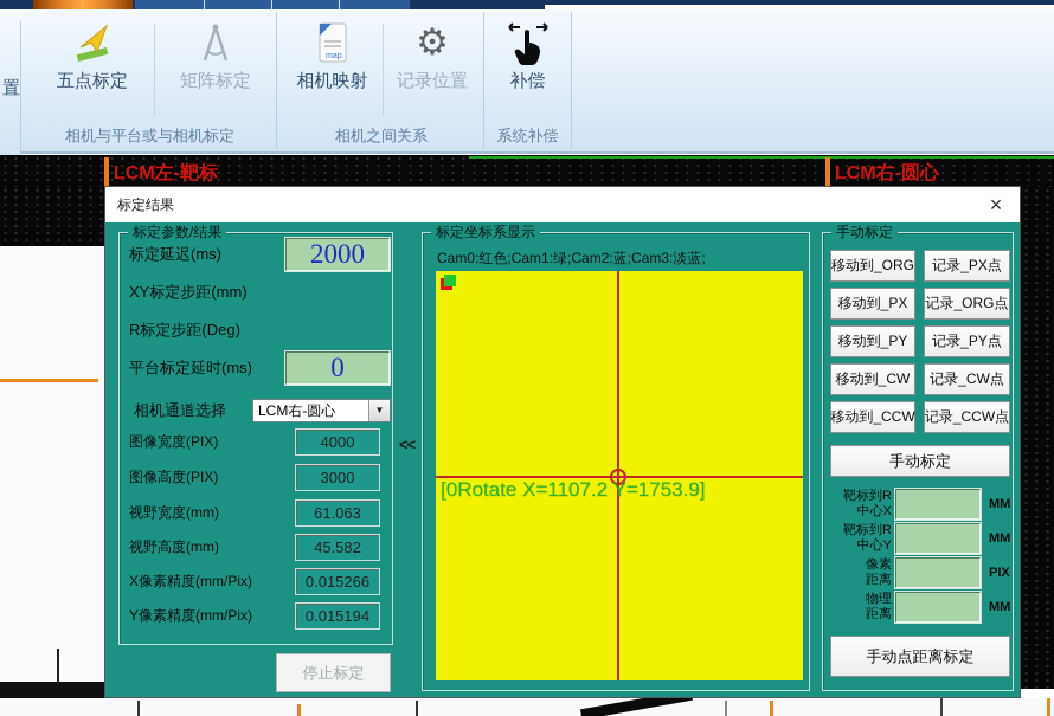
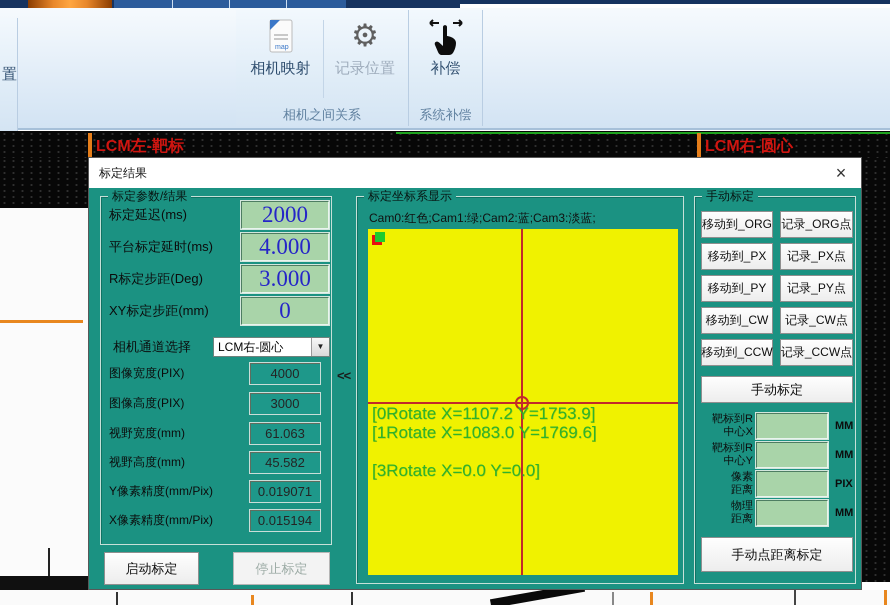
  置
- 五点标定
- 矩阵标定
- 相机与平台或与相机标定
  相机映射
  ⚙
  记录位置
  相机之间关系
  补偿
  系统补偿
  LCM左-靶标
  LCM右-圆心
  标定结果
  ×
  标定参数/结果
  标定延迟(ms)
  2000
- XY标定步距(mm)
+ 平台标定延时(ms)
+ 4.000
  R标定步距(Deg)
+ 3.000
- 平台标定延时(ms)
+ XY标定步距(mm)
  0
  相机通道选择
  LCM右-圆心
  ▼
  图像宽度(PIX)
  4000
  图像高度(PIX)
  3000
  视野宽度(mm)
  61.063
  视野高度(mm)
  45.582
- X像素精度(mm/Pix)
+ Y像素精度(mm/Pix)
- 0.015266
+ 0.019071
- Y像素精度(mm/Pix)
+ X像素精度(mm/Pix)
  0.015194
+ 启动标定
  停止标定
  <<
  标定坐标系显示
  Cam0:红色;Cam1:绿;Cam2:蓝;Cam3:淡蓝;
  [0Rotate X=1107.2 Y=1753.9]
+ [1Rotate X=1083.0 Y=1769.6]
+ [3Rotate X=0.0 Y=0.0]
  手动标定
  移动到_ORG
- 记录_PX点
+ 记录_ORG点
  移动到_PX
- 记录_ORG点
+ 记录_PX点
  移动到_PY
  记录_PY点
  移动到_CW
  记录_CW点
  移动到_CCW
  记录_CCW点
  手动标定
  靶标到R
  中心X
  MM
  靶标到R
  中心Y
  MM
  像素
  距离
  PIX
  物理
  距离
  MM
  手动点距离标定
